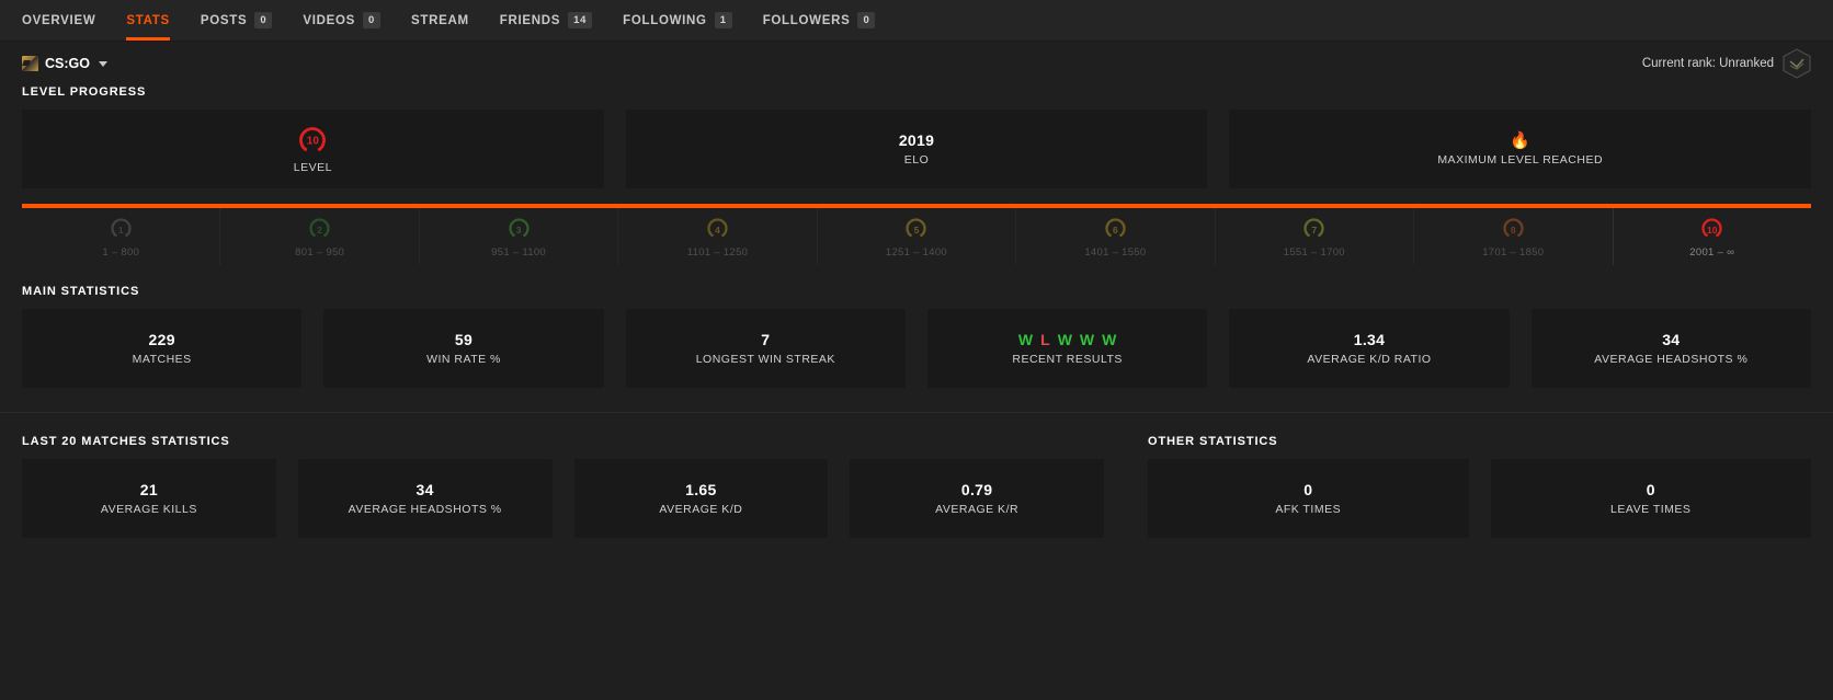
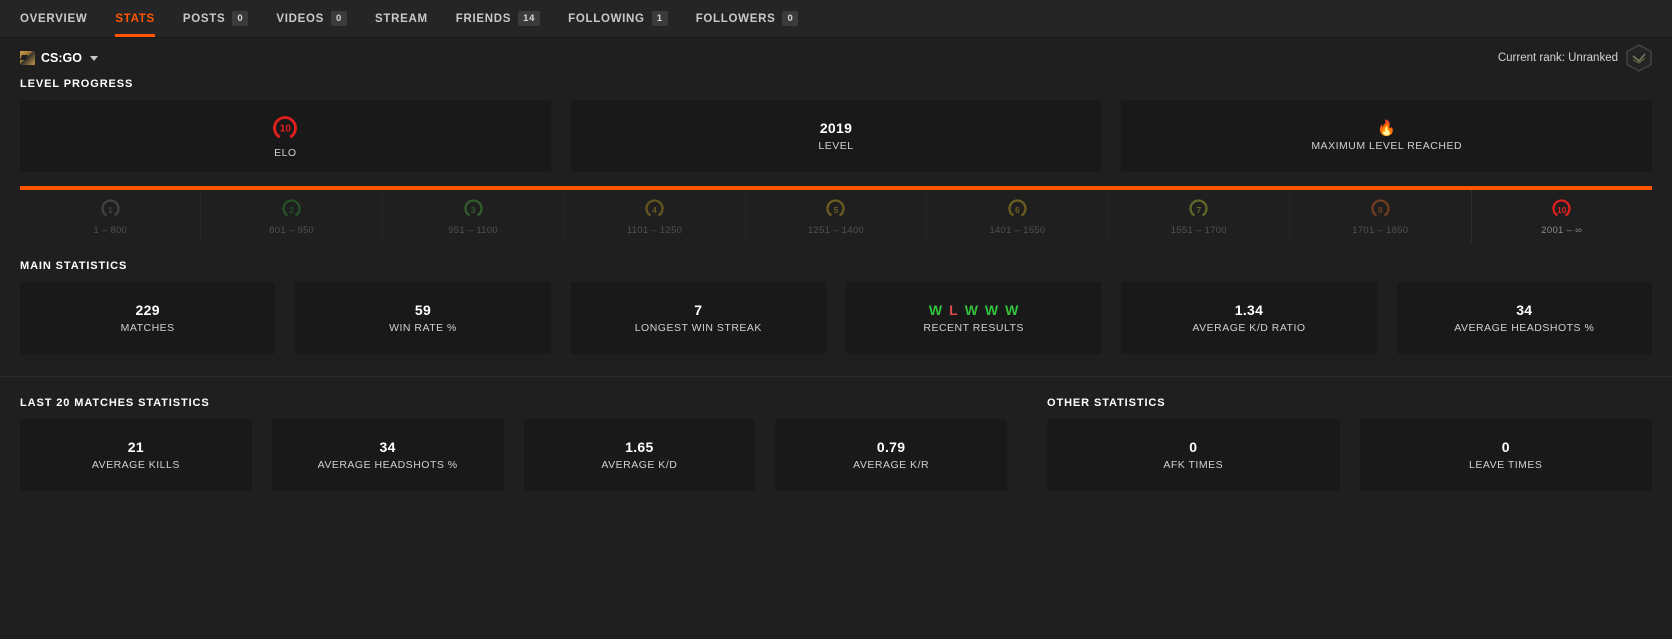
  OVERVIEW
  STATS
  POSTS
  0
  VIDEOS
  0
  STREAM
  FRIENDS
  14
  FOLLOWING
  1
  FOLLOWERS
  0
  CS:GO
  Current rank: Unranked
  LEVEL PROGRESS
  10
- LEVEL
+ ELO
  2019
- ELO
+ LEVEL
  🔥
  MAXIMUM LEVEL REACHED
  1
  1 – 800
  2
  801 – 950
  3
  951 – 1100
  4
  1101 – 1250
  5
  1251 – 1400
  6
  1401 – 1550
  7
  1551 – 1700
  8
  1701 – 1850
  10
  2001 – ∞
  MAIN STATISTICS
  229
  MATCHES
  59
  WIN RATE %
  7
  LONGEST WIN STREAK
  W
  L
  W
  W
  W
  RECENT RESULTS
  1.34
  AVERAGE K/D RATIO
  34
  AVERAGE HEADSHOTS %
  LAST 20 MATCHES STATISTICS
  21
  AVERAGE KILLS
  34
  AVERAGE HEADSHOTS %
  1.65
  AVERAGE K/D
  0.79
  AVERAGE K/R
  OTHER STATISTICS
  0
  AFK TIMES
  0
  LEAVE TIMES
